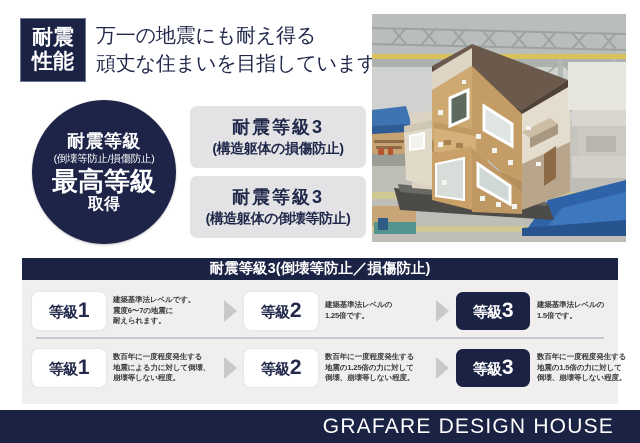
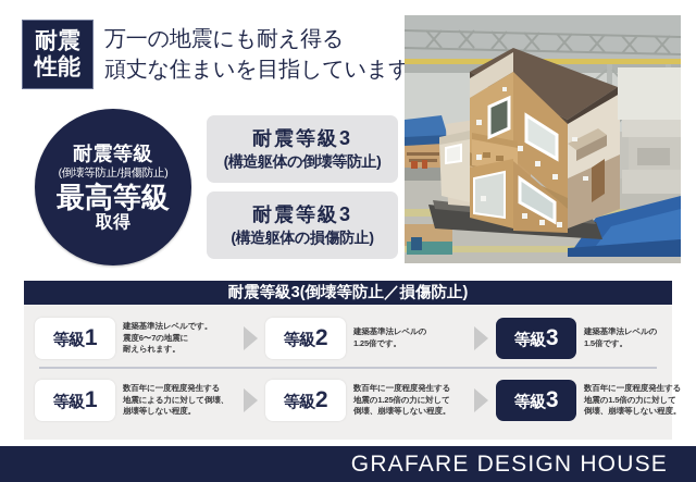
  耐震
  性能
  万一の地震にも耐え得る
  頑丈な住まいを目指しています
  耐震等級
  (倒壊等防止/損傷防止)
  最高等級
  取得
  耐震等級3
- (構造躯体の損傷防止)
+ (構造躯体の倒壊等防止)
  耐震等級3
- (構造躯体の倒壊等防止)
+ (構造躯体の損傷防止)
  耐震等級3(倒壊等防止／損傷防止)
  等級1
  建築基準法レベルです。
  震度6〜7の地震に
  耐えられます。
  等級2
  建築基準法レベルの
  1.25倍です。
  等級3
  建築基準法レベルの
  1.5倍です。
  等級1
  数百年に一度程度発生する
  地震による力に対して倒壊、
  崩壊等しない程度。
  等級2
  数百年に一度程度発生する
  地震の1.25倍の力に対して
  倒壊、崩壊等しない程度。
  等級3
  数百年に一度程度発生する
  地震の1.5倍の力に対して
  倒壊、崩壊等しない程度。
  GRAFARE DESIGN HOUSE
